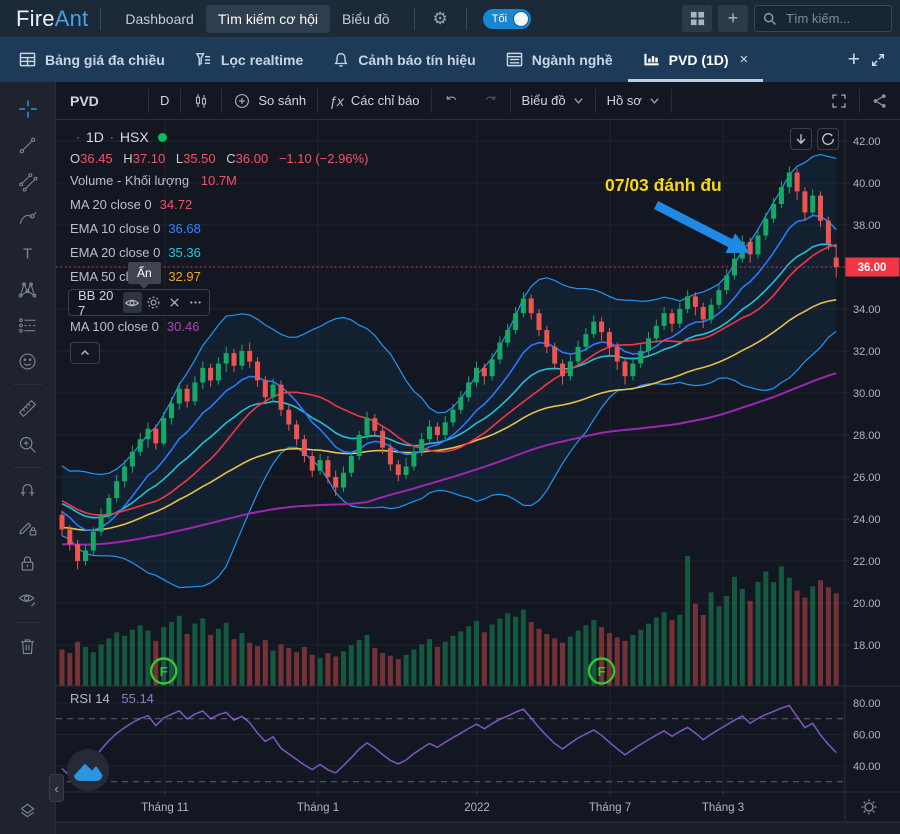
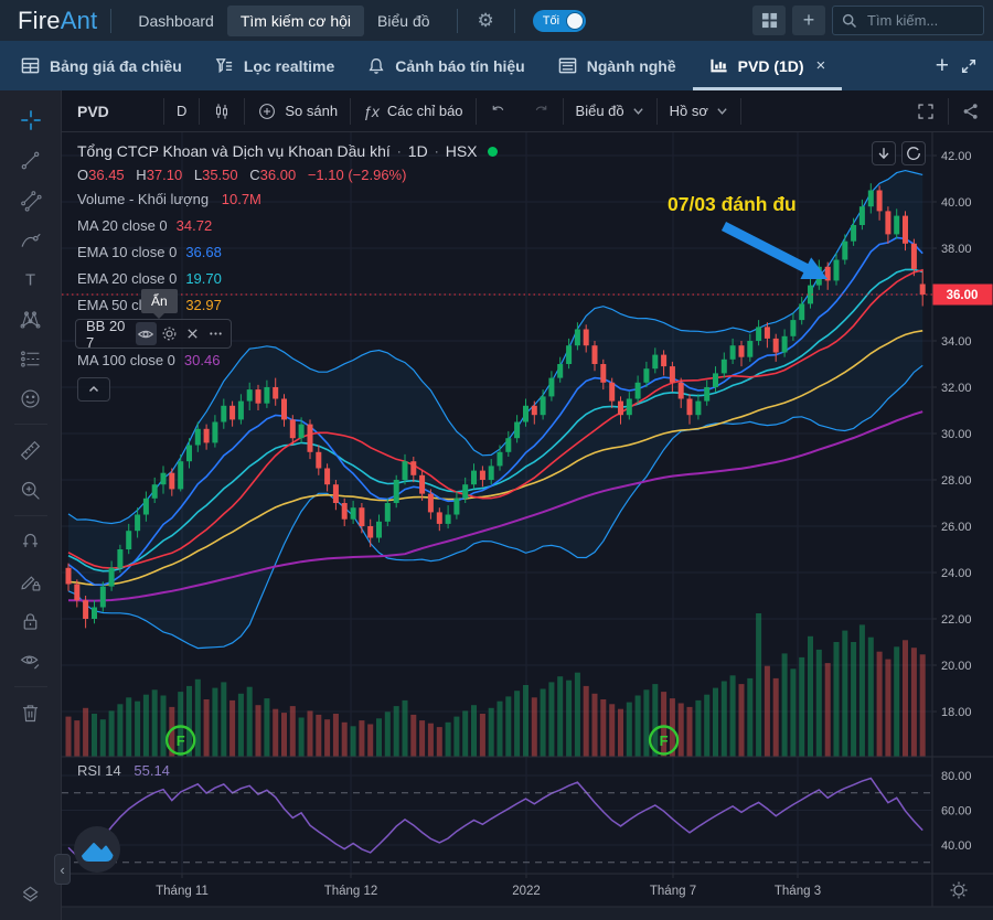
  FireAnt
  Dashboard
  Tìm kiếm cơ hội
  Biểu đồ
  ⚙
  Tối
  +
  Tìm kiếm...
  Bảng giá đa chiều
  Lọc realtime
  Cảnh báo tín hiệu
  Ngành nghề
  PVD (1D)
  ×
  +
  T
  ‹
  PVD
  D
  So sánh
  ƒx
  Các chỉ báo
  Biểu đồ
  Hồ sơ
  F
  F
  07/03 đánh đu
  42.00
  40.00
  38.00
  34.00
  32.00
  30.00
  28.00
  26.00
  24.00
  22.00
  20.00
  18.00
  80.00
  60.00
  40.00
  36.00
  Tháng 11
- Tháng 1
+ Tháng 12
  2022
  Tháng 7
  Tháng 3
+ Tổng CTCP Khoan và Dịch vụ Khoan Dầu khí
  ·
  1D
  ·
  HSX
  O36.45 H37.10 L35.50 C36.00 −1.10 (−2.96%)
  Volume - Khối lượng 10.7M
  MA 20 close 0 34.72
  EMA 10 close 0 36.68
- EMA 20 close 0 35.36
+ EMA 20 close 0 19.70
  BB 20 7
  MA 100 close 0 30.46
  Ẩn
  RSI 14 55.14
